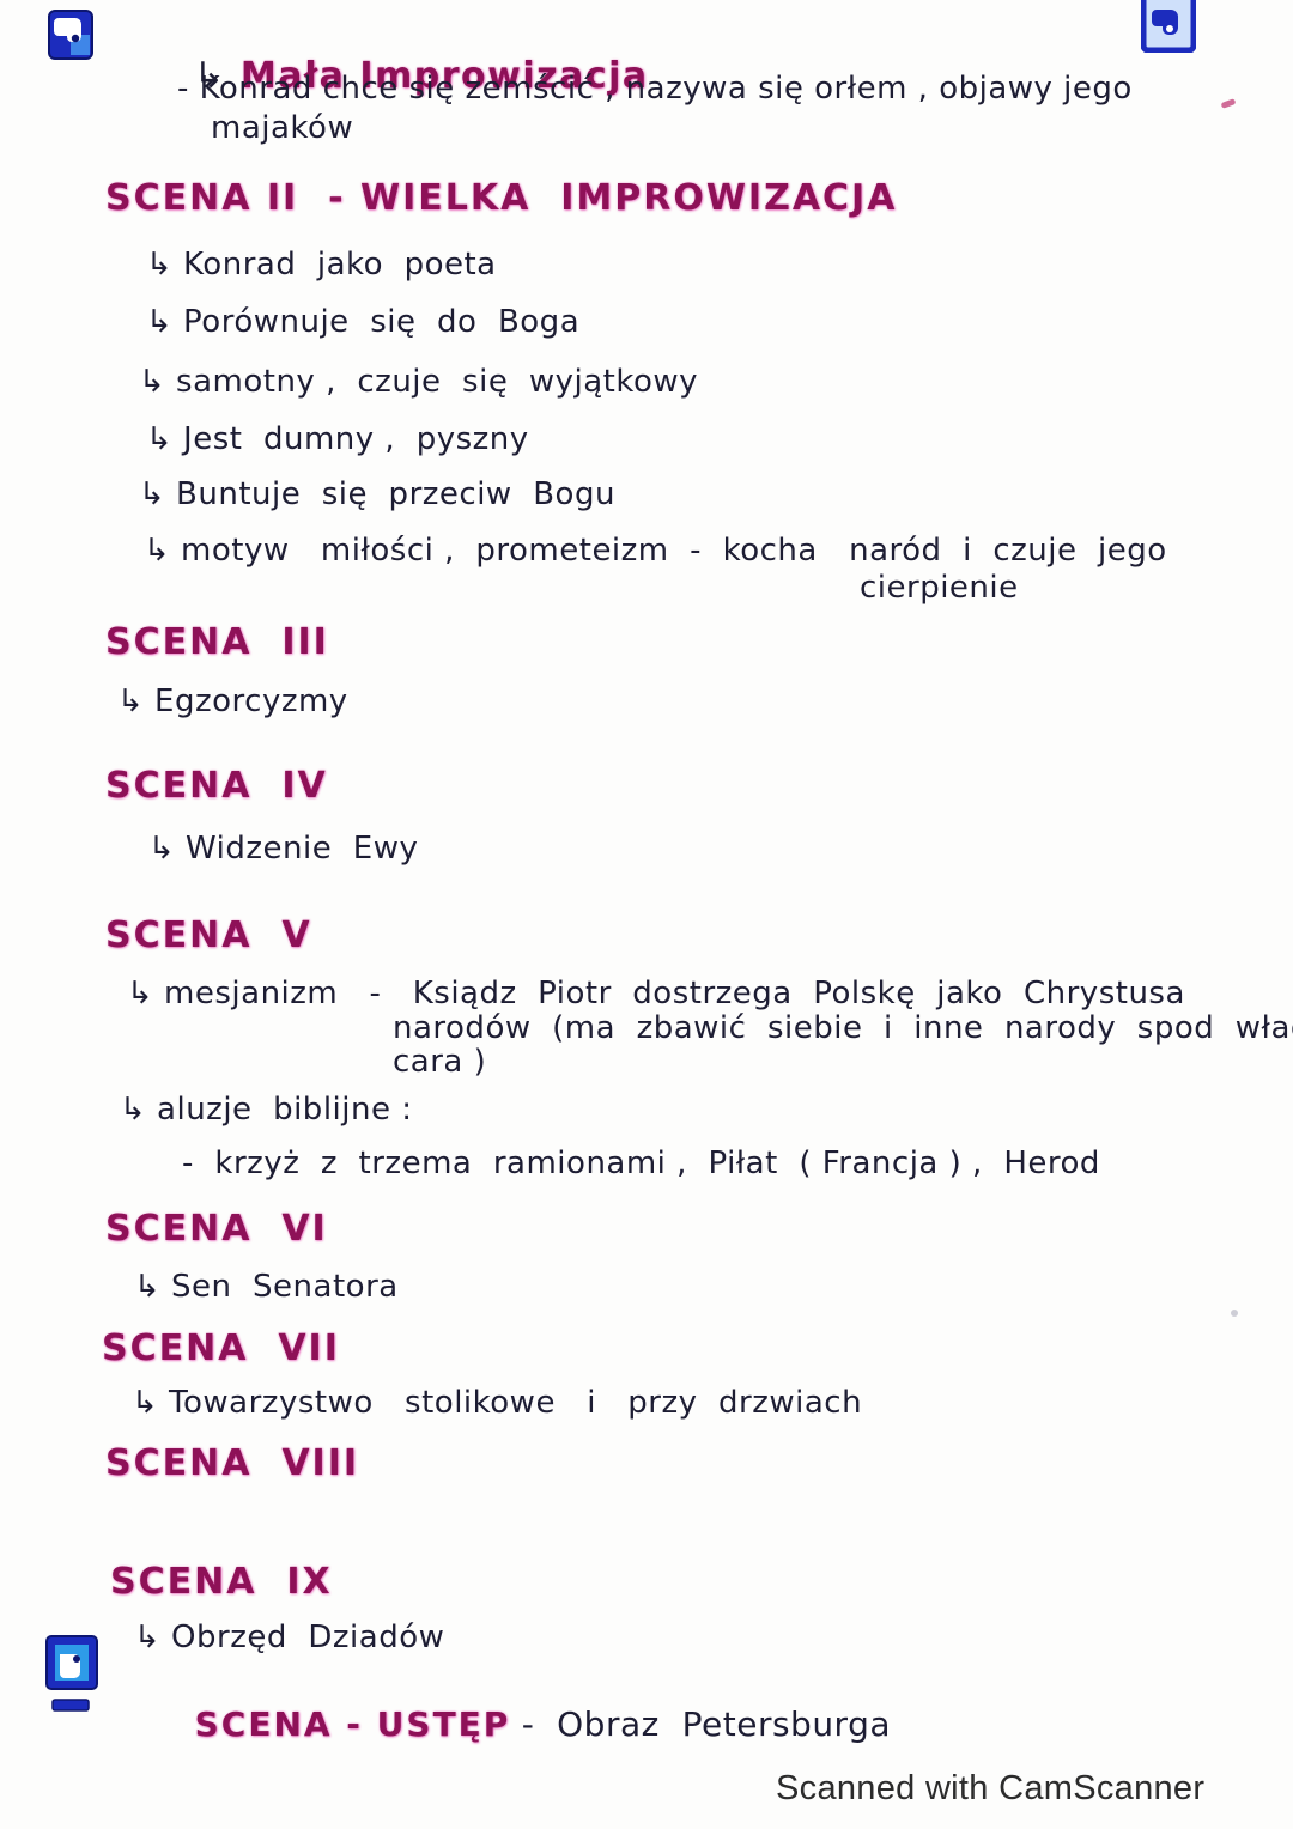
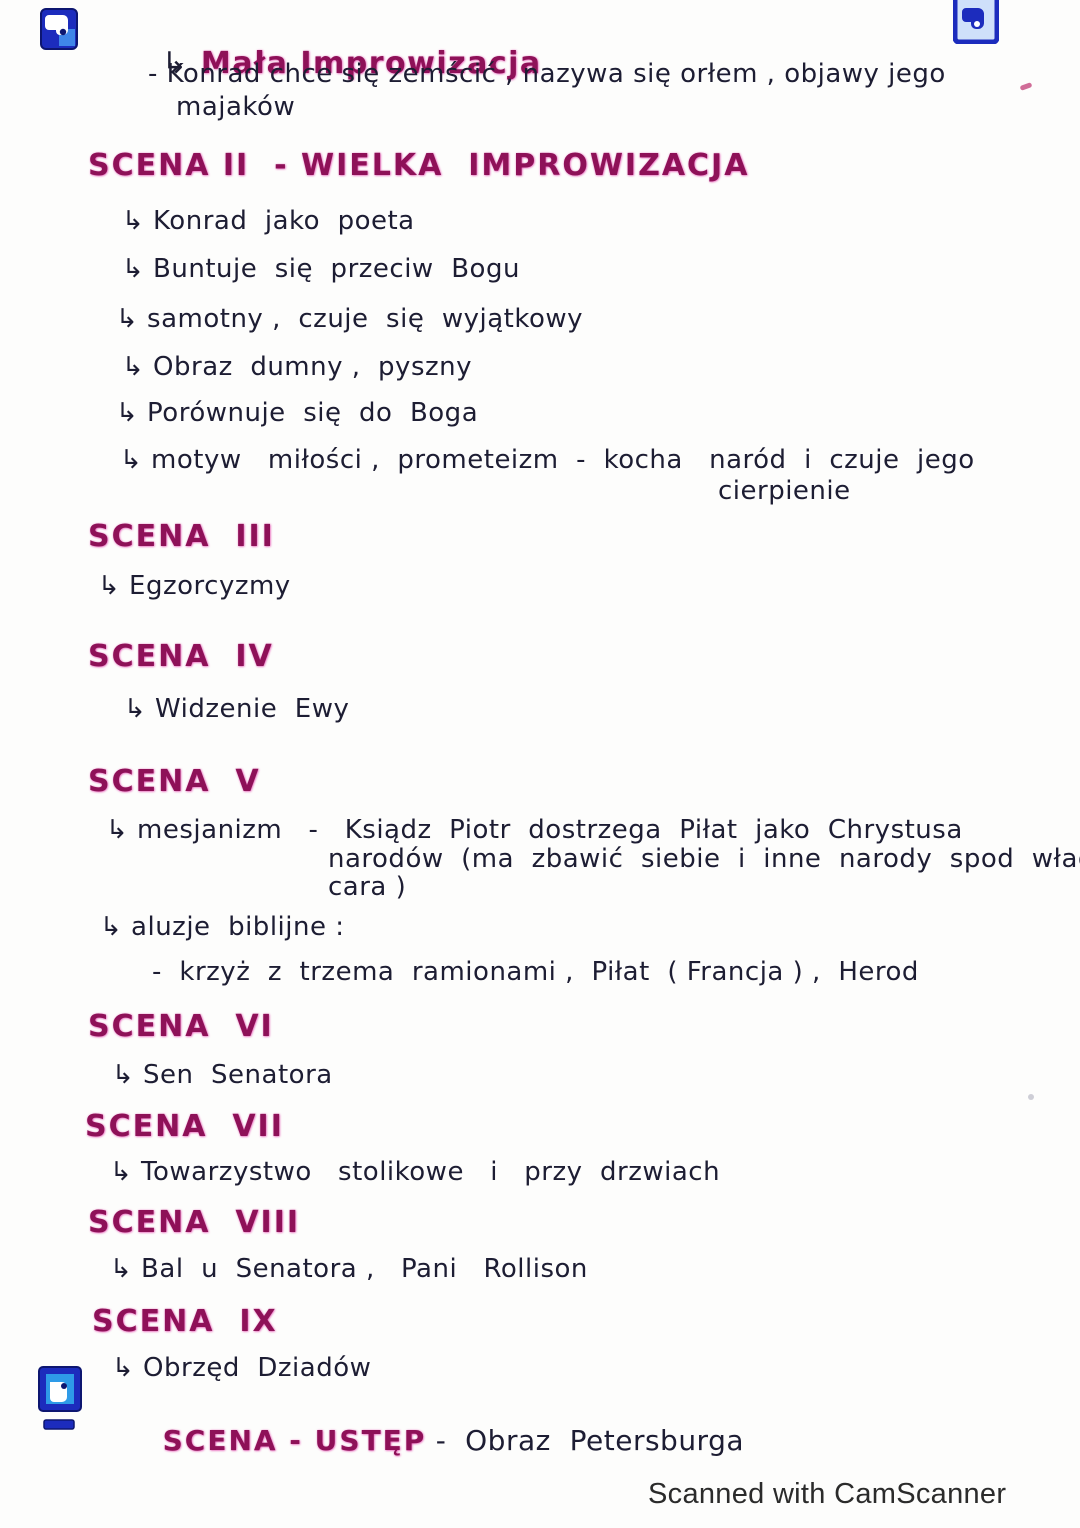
  ↳ Mała Improwizacja
  - Konrad chce się zemścić , nazywa się orłem , objawy jego
  majaków
  SCENA II - WIELKA IMPROWIZACJA
  ↳ Konrad jako poeta
- ↳ Porównuje się do Boga
+ ↳ Buntuje się przeciw Bogu
  ↳ samotny , czuje się wyjątkowy
- ↳ Jest dumny , pyszny
+ ↳ Obraz dumny , pyszny
- ↳ Buntuje się przeciw Bogu
+ ↳ Porównuje się do Boga
  ↳ motyw miłości , prometeizm - kocha naród i czuje jego
  cierpienie
  SCENA III
  ↳ Egzorcyzmy
  SCENA IV
  ↳ Widzenie Ewy
  SCENA V
- ↳ mesjanizm - Ksiądz Piotr dostrzega Polskę jako Chrystusa
+ ↳ mesjanizm - Ksiądz Piotr dostrzega Piłat jako Chrystusa
  narodów (ma zbawić siebie i inne narody spod wła
  cara )
  ↳ aluzje biblijne :
  - krzyż z trzema ramionami , Piłat ( Francja ) , Herod
  SCENA VI
  ↳ Sen Senatora
  SCENA VII
  ↳ Towarzystwo stolikowe i przy drzwiach
  SCENA VIII
+ ↳ Bal u Senatora , Pani Rollison
  SCENA IX
  ↳ Obrzęd Dziadów
  SCENA - USTĘP - Obraz Petersburga
  Scanned with CamScanner
